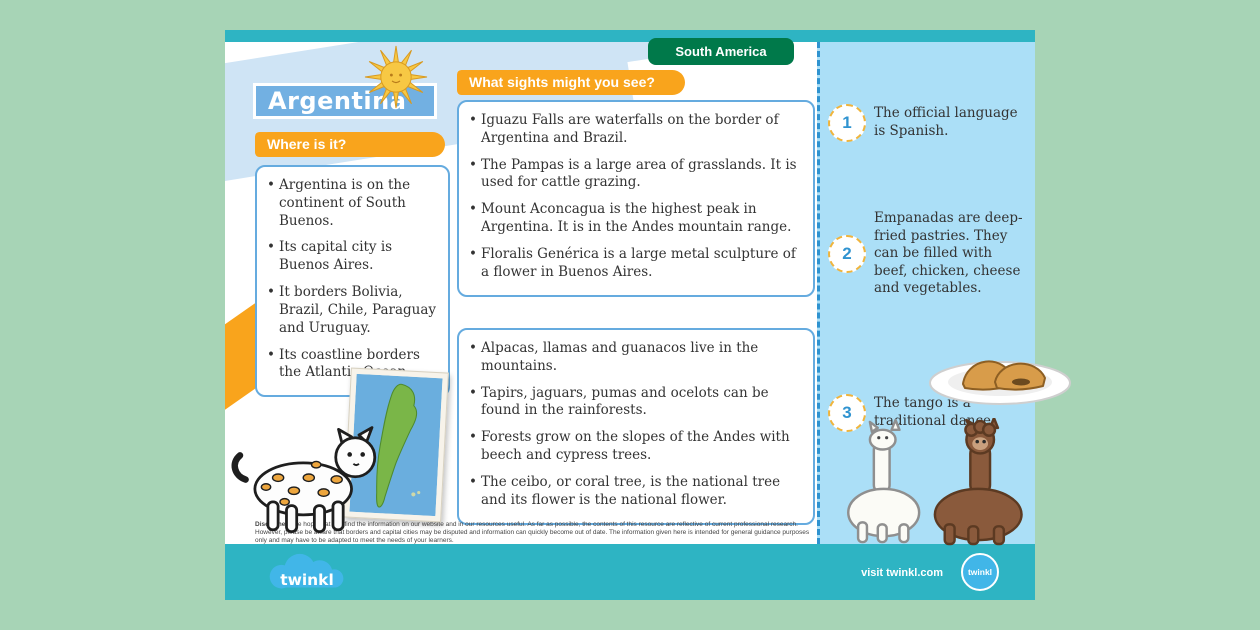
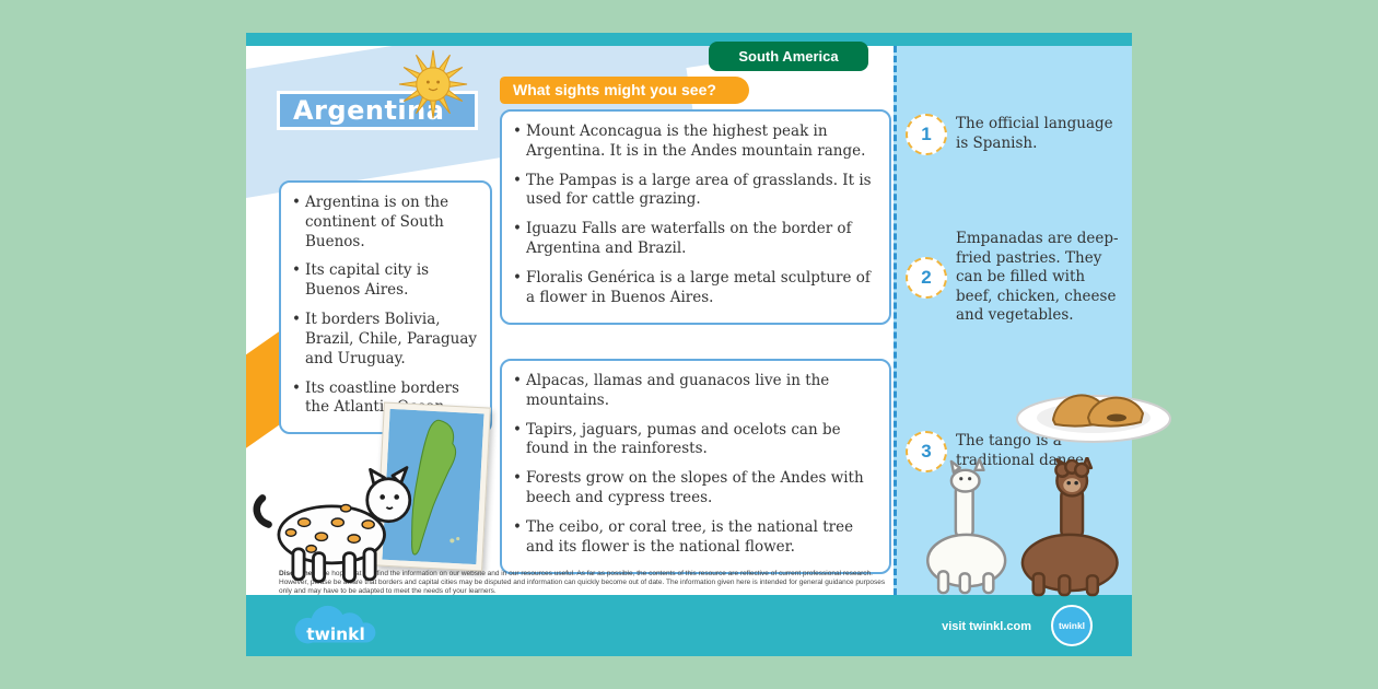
  Argentina
- Where is it?
  Argentina is on the continent of South Buenos.
  Its capital city is Buenos Aires.
  It borders Bolivia, Brazil, Chile, Paraguay and Uruguay.
  Its coastline borders the Atlanti
  What sights might you see?
- Iguazu Falls are waterfalls on the border of Argentina and Brazil.
+ Mount Aconcagua is the highest peak in Argentina. It is in the Andes mountain range.
  The Pampas is a large area of grasslands. It is used for cattle grazing.
- Mount Aconcagua is the highest peak in Argentina. It is in the Andes mountain range.
+ Iguazu Falls are waterfalls on the border of Argentina and Brazil.
  Floralis Genérica is a large metal sculpture of a flower in Buenos Aires.
  Alpacas, llamas and guanacos live in the mountains.
  Tapirs, jaguars, pumas and ocelots can be found in the rainforests.
  Forests grow on the slopes of the Andes with beech and cypress trees.
  The ceibo, or coral tree, is the national tree and its flower is the national flower.
  1
  The official language is Spanish.
  2
  Empanadas are deep-fried pastries. They can be filled with beef, chicken, cheese and vegetables.
  3
  The tango is a traditional dane
  South America
  twinkl
  visit twinkl.com
  twinkl
